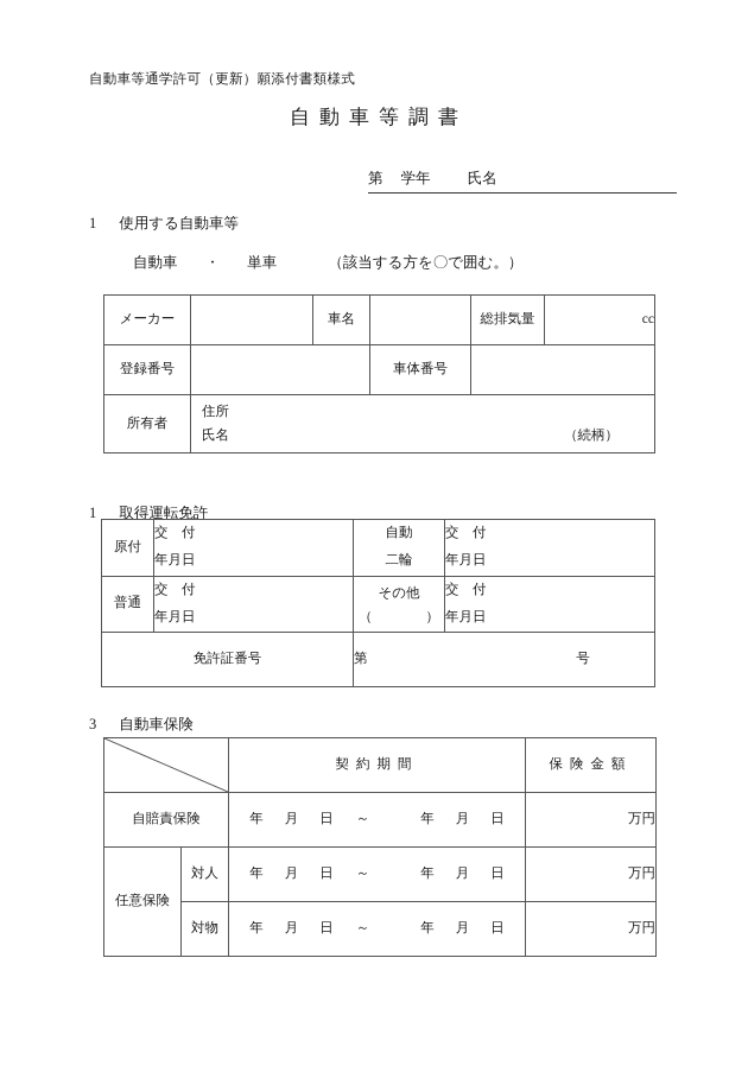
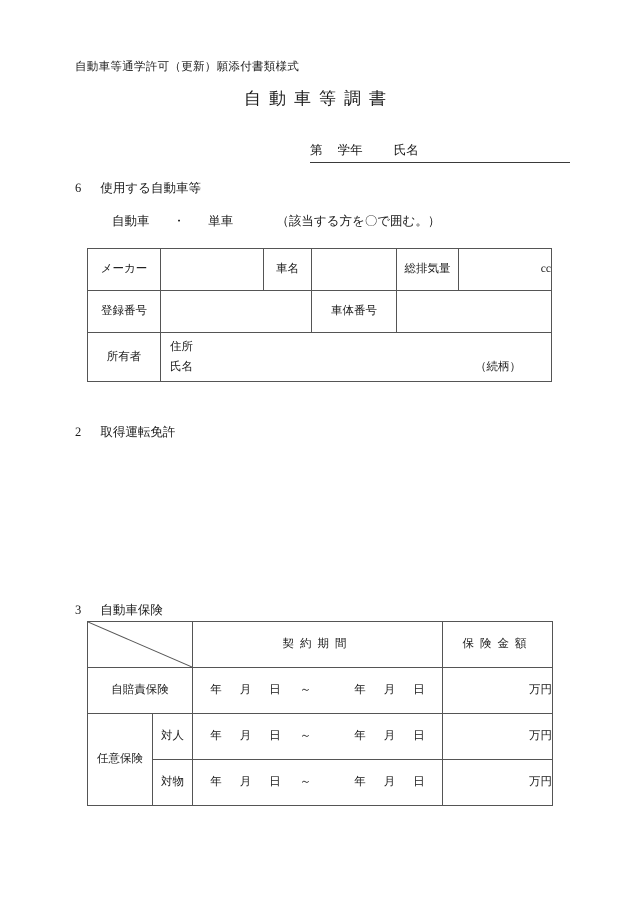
  自動車等通学許可（更新）願添付書類様式
  自動車等調書
  第 学年 氏名
- 1 使用する自動車等
+ 6 使用する自動車等
  自動車 ・ 単車 （該当する方を〇で囲む。）
  メーカー		車名		総排気量	cc
  登録番号		車体番号
  所有者	住所 氏名 （続柄）
- 1 取得運転免許
+ 2 取得運転免許
- 原付	交 付 年月日	自動 二輪	交 付 年月日
- 普通	交 付 年月日	その他 （ ）	交 付 年月日
- 免許証番号	第 号
  3 自動車保険
  	契約期間	保険金額
  自賠責保険	年 月 日 ～ 年 月 日	万円
  任意保険	対人	年 月 日 ～ 年 月 日	万円
  対物	年 月 日 ～ 年 月 日	万円
